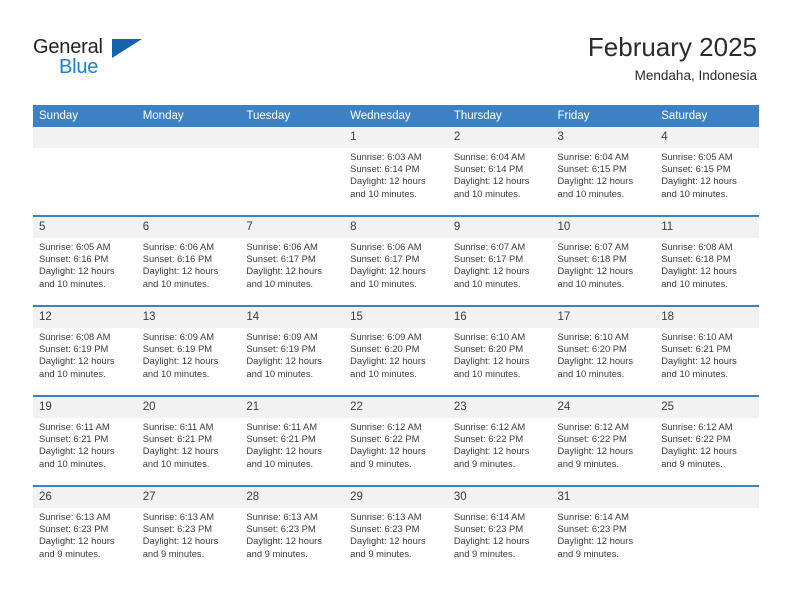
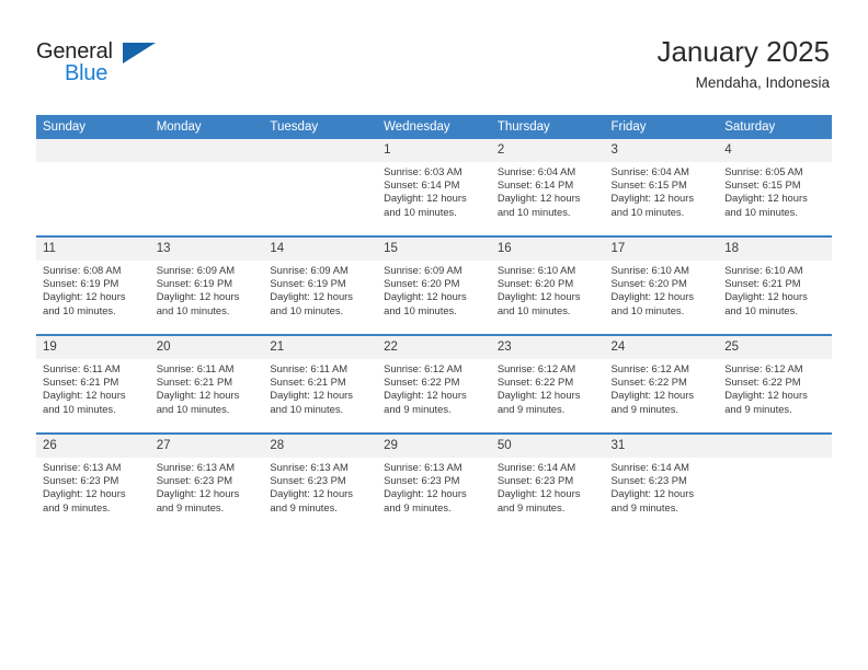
  General
  Blue
- February 2025
+ January 2025
  Mendaha, Indonesia
  Sunday	Monday	Tuesday	Wednesday	Thursday	Friday	Saturday
  			1Sunrise: 6:03 AMSunset: 6:14 PMDaylight: 12 hoursand 10 minutes.	2Sunrise: 6:04 AMSunset: 6:14 PMDaylight: 12 hoursand 10 minutes.	3Sunrise: 6:04 AMSunset: 6:15 PMDaylight: 12 hoursand 10 minutes.	4Sunrise: 6:05 AMSunset: 6:15 PMDaylight: 12 hoursand 10 minutes.
- 5Sunrise: 6:05 AMSunset: 6:16 PMDaylight: 12 hoursand 10 minutes.	6Sunrise: 6:06 AMSunset: 6:16 PMDaylight: 12 hoursand 10 minutes.	7Sunrise: 6:06 AMSunset: 6:17 PMDaylight: 12 hoursand 10 minutes.	8Sunrise: 6:06 AMSunset: 6:17 PMDaylight: 12 hoursand 10 minutes.	9Sunrise: 6:07 AMSunset: 6:17 PMDaylight: 12 hoursand 10 minutes.	10Sunrise: 6:07 AMSunset: 6:18 PMDaylight: 12 hoursand 10 minutes.	11Sunrise: 6:08 AMSunset: 6:18 PMDaylight: 12 hoursand 10 minutes.
- 12Sunrise: 6:08 AMSunset: 6:19 PMDaylight: 12 hoursand 10 minutes.	13Sunrise: 6:09 AMSunset: 6:19 PMDaylight: 12 hoursand 10 minutes.	14Sunrise: 6:09 AMSunset: 6:19 PMDaylight: 12 hoursand 10 minutes.	15Sunrise: 6:09 AMSunset: 6:20 PMDaylight: 12 hoursand 10 minutes.	16Sunrise: 6:10 AMSunset: 6:20 PMDaylight: 12 hoursand 10 minutes.	17Sunrise: 6:10 AMSunset: 6:20 PMDaylight: 12 hoursand 10 minutes.	18Sunrise: 6:10 AMSunset: 6:21 PMDaylight: 12 hoursand 10 minutes.
+ 11Sunrise: 6:08 AMSunset: 6:19 PMDaylight: 12 hoursand 10 minutes.	13Sunrise: 6:09 AMSunset: 6:19 PMDaylight: 12 hoursand 10 minutes.	14Sunrise: 6:09 AMSunset: 6:19 PMDaylight: 12 hoursand 10 minutes.	15Sunrise: 6:09 AMSunset: 6:20 PMDaylight: 12 hoursand 10 minutes.	16Sunrise: 6:10 AMSunset: 6:20 PMDaylight: 12 hoursand 10 minutes.	17Sunrise: 6:10 AMSunset: 6:20 PMDaylight: 12 hoursand 10 minutes.	18Sunrise: 6:10 AMSunset: 6:21 PMDaylight: 12 hoursand 10 minutes.
  19Sunrise: 6:11 AMSunset: 6:21 PMDaylight: 12 hoursand 10 minutes.	20Sunrise: 6:11 AMSunset: 6:21 PMDaylight: 12 hoursand 10 minutes.	21Sunrise: 6:11 AMSunset: 6:21 PMDaylight: 12 hoursand 10 minutes.	22Sunrise: 6:12 AMSunset: 6:22 PMDaylight: 12 hoursand 9 minutes.	23Sunrise: 6:12 AMSunset: 6:22 PMDaylight: 12 hoursand 9 minutes.	24Sunrise: 6:12 AMSunset: 6:22 PMDaylight: 12 hoursand 9 minutes.	25Sunrise: 6:12 AMSunset: 6:22 PMDaylight: 12 hoursand 9 minutes.
- 26Sunrise: 6:13 AMSunset: 6:23 PMDaylight: 12 hoursand 9 minutes.	27Sunrise: 6:13 AMSunset: 6:23 PMDaylight: 12 hoursand 9 minutes.	28Sunrise: 6:13 AMSunset: 6:23 PMDaylight: 12 hoursand 9 minutes.	29Sunrise: 6:13 AMSunset: 6:23 PMDaylight: 12 hoursand 9 minutes.	30Sunrise: 6:14 AMSunset: 6:23 PMDaylight: 12 hoursand 9 minutes.	31Sunrise: 6:14 AMSunset: 6:23 PMDaylight: 12 hoursand 9 minutes.
+ 26Sunrise: 6:13 AMSunset: 6:23 PMDaylight: 12 hoursand 9 minutes.	27Sunrise: 6:13 AMSunset: 6:23 PMDaylight: 12 hoursand 9 minutes.	28Sunrise: 6:13 AMSunset: 6:23 PMDaylight: 12 hoursand 9 minutes.	29Sunrise: 6:13 AMSunset: 6:23 PMDaylight: 12 hoursand 9 minutes.	50Sunrise: 6:14 AMSunset: 6:23 PMDaylight: 12 hoursand 9 minutes.	31Sunrise: 6:14 AMSunset: 6:23 PMDaylight: 12 hoursand 9 minutes.
